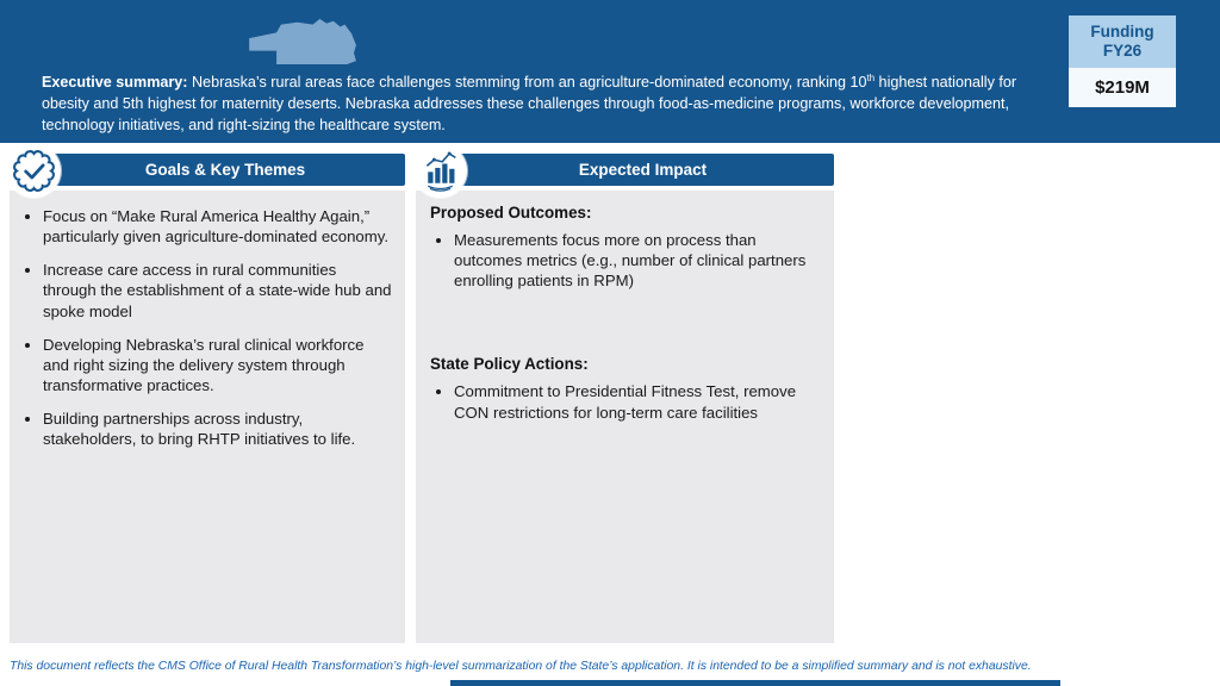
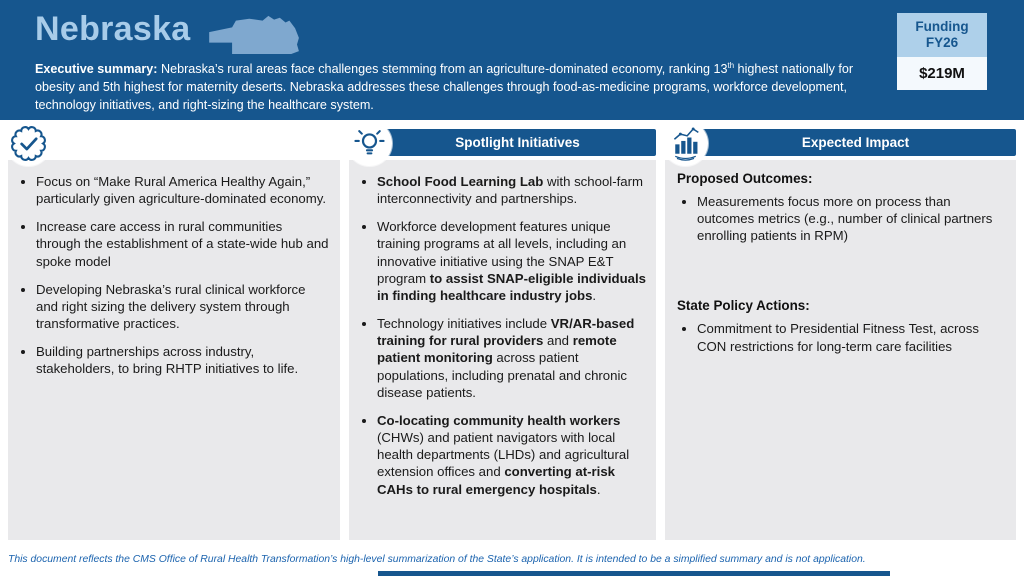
+ Nebraska
- Executive summary: Nebraska’s rural areas face challenges stemming from an agriculture-dominated economy, ranking 10th highest nationally for obesity and 5th highest for maternity deserts. Nebraska addresses these challenges through food-as-medicine programs, workforce development, technology initiatives, and right-sizing the healthcare system.
+ Executive summary: Nebraska’s rural areas face challenges stemming from an agriculture-dominated economy, ranking 13th highest nationally for obesity and 5th highest for maternity deserts. Nebraska addresses these challenges through food-as-medicine programs, workforce development, technology initiatives, and right-sizing the healthcare system.
  Funding
  FY26
  $219M
- Goals & Key Themes
  Focus on “Make Rural America Healthy Again,” particularly given agriculture-dominated economy.
  Increase care access in rural communities through the establishment of a state-wide hub and spoke model
  Developing Nebraska’s rural clinical workforce and right sizing the delivery system through transformative practices.
  Building partnerships across industry, stakeholders, to bring RHTP initiatives to life.
+ Spotlight Initiatives
+ School Food Learning Lab with school-farm interconnectivity and partnerships.
+ Workforce development features unique training programs at all levels, including an innovative initiative using the SNAP E&T program to assist SNAP-eligible individuals in finding healthcare industry jobs.
+ Technology initiatives include VR/AR-based training for rural providers and remote patient monitoring across patient populations, including prenatal and chronic disease patients.
+ Co-locating community health workers (CHWs) and patient navigators with local health departments (LHDs) and agricultural extension offices and converting at-risk CAHs to rural emergency hospitals.
  Expected Impact
  Proposed Outcomes:
  Measurements focus more on process than outcomes metrics (e.g., number of clinical partners enrolling patients in RPM)
  State Policy Actions:
- Commitment to Presidential Fitness Test, remove CON restrictions for long-term care facilities
+ Commitment to Presidential Fitness Test, across CON restrictions for long-term care facilities
- This document reflects the CMS Office of Rural Health Transformation’s high-level summarization of the State’s application. It is intended to be a simplified summary and is not exhaustive.
+ This document reflects the CMS Office of Rural Health Transformation’s high-level summarization of the State’s application. It is intended to be a simplified summary and is not application.
